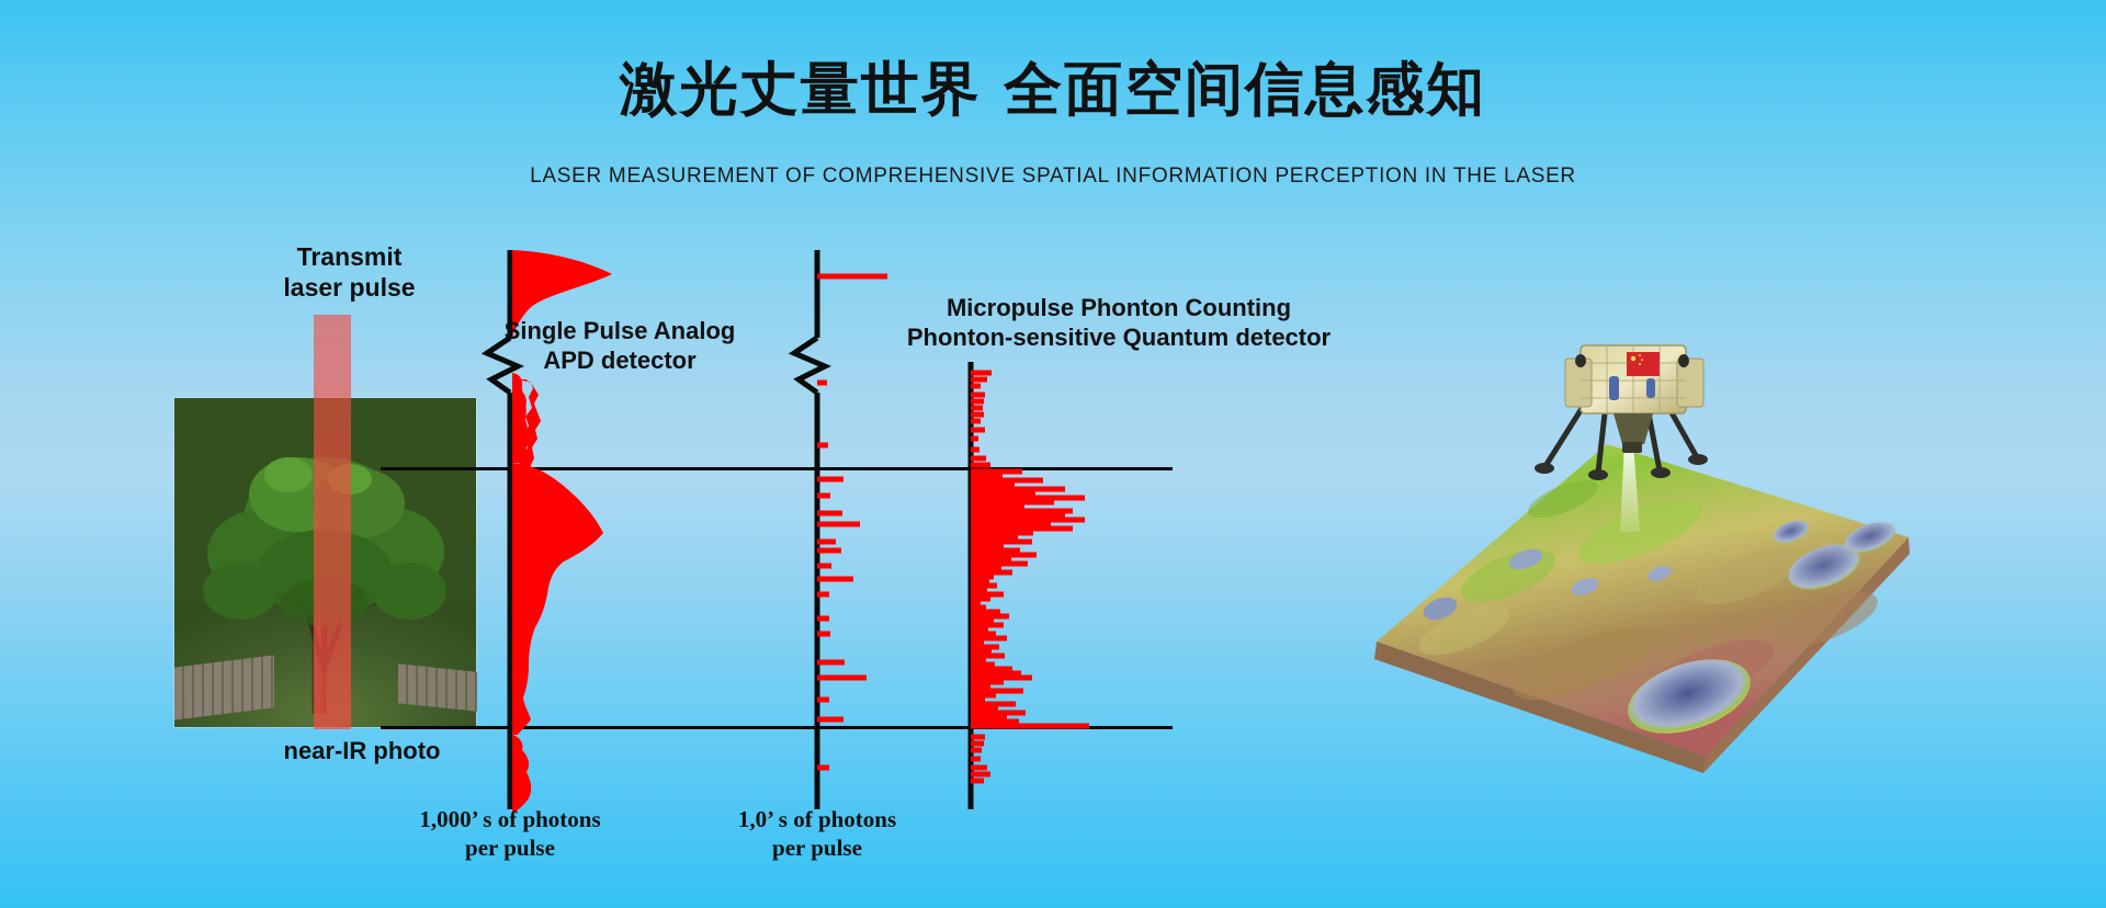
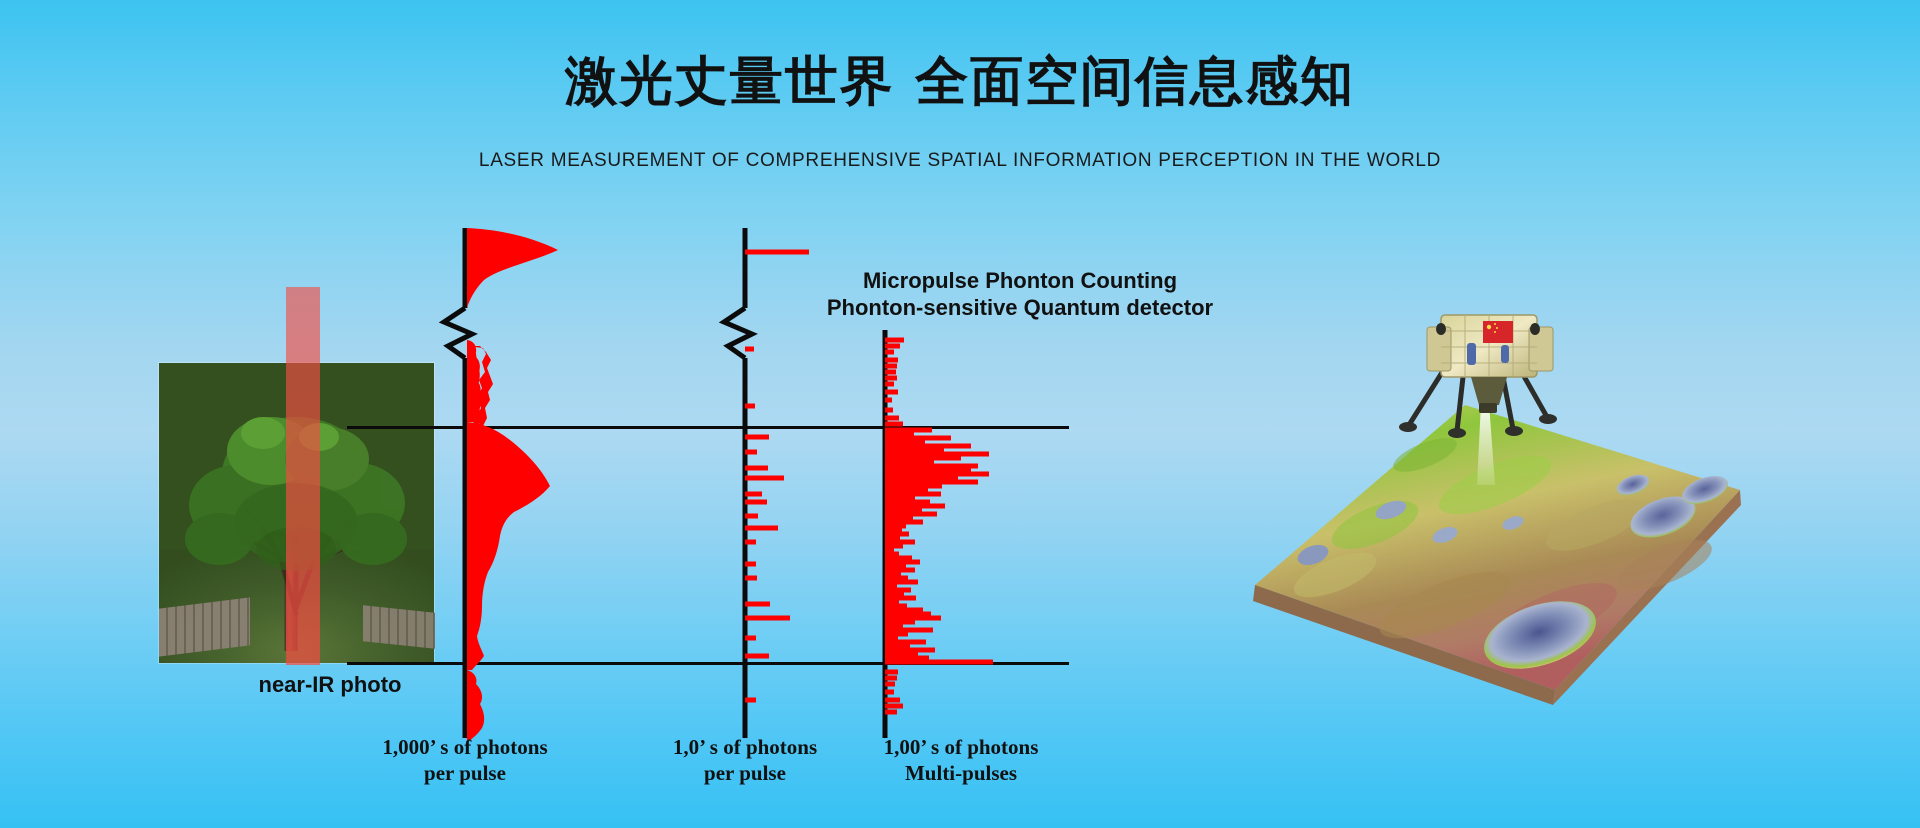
  激光丈量世界 全面空间信息感知
- LASER MEASUREMENT OF COMPREHENSIVE SPATIAL INFORMATION PERCEPTION IN THE LASER
+ LASER MEASUREMENT OF COMPREHENSIVE SPATIAL INFORMATION PERCEPTION IN THE WORLD
- Transmit
- laser pulse
- Single Pulse Analog
- APD detector
  Micropulse Phonton Counting
  Phonton-sensitive Quantum detector
  near-IR photo
  1,000’ s of photons
  per pulse
  1,0’ s of photons
  per pulse
+ 1,00’ s of photons
+ Multi-pulses
